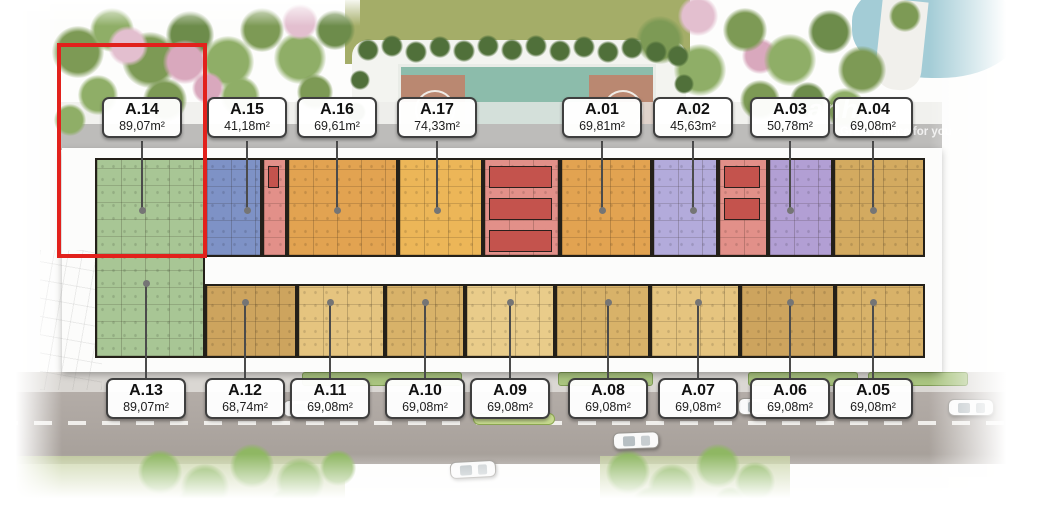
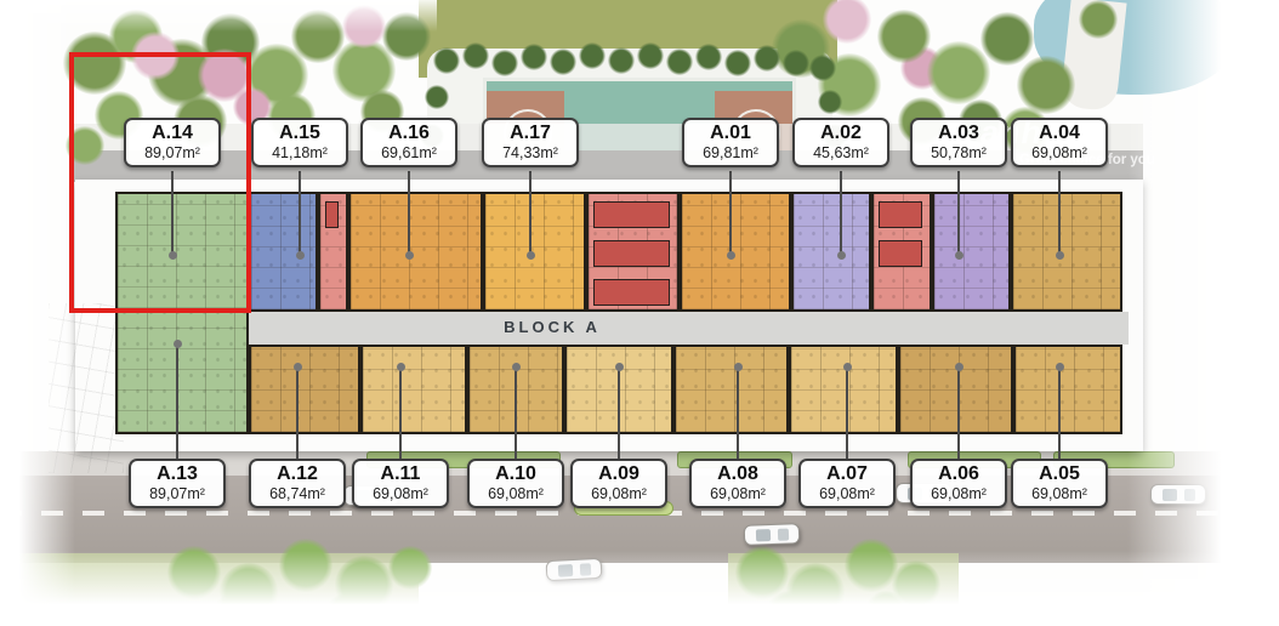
+ BLOCK A
  A.14
  89,07m²
  A.15
  41,18m²
  A.16
  69,61m²
  A.17
  74,33m²
  A.01
  69,81m²
  A.02
  45,63m²
  A.03
  50,78m²
  A.04
  69,08m²
  A.13
  89,07m²
  A.12
  68,74m²
  A.11
  69,08m²
  A.10
  69,08m²
  A.09
  69,08m²
  A.08
  69,08m²
  A.07
  69,08m²
  A.06
  69,08m²
  A.05
  69,08m²
